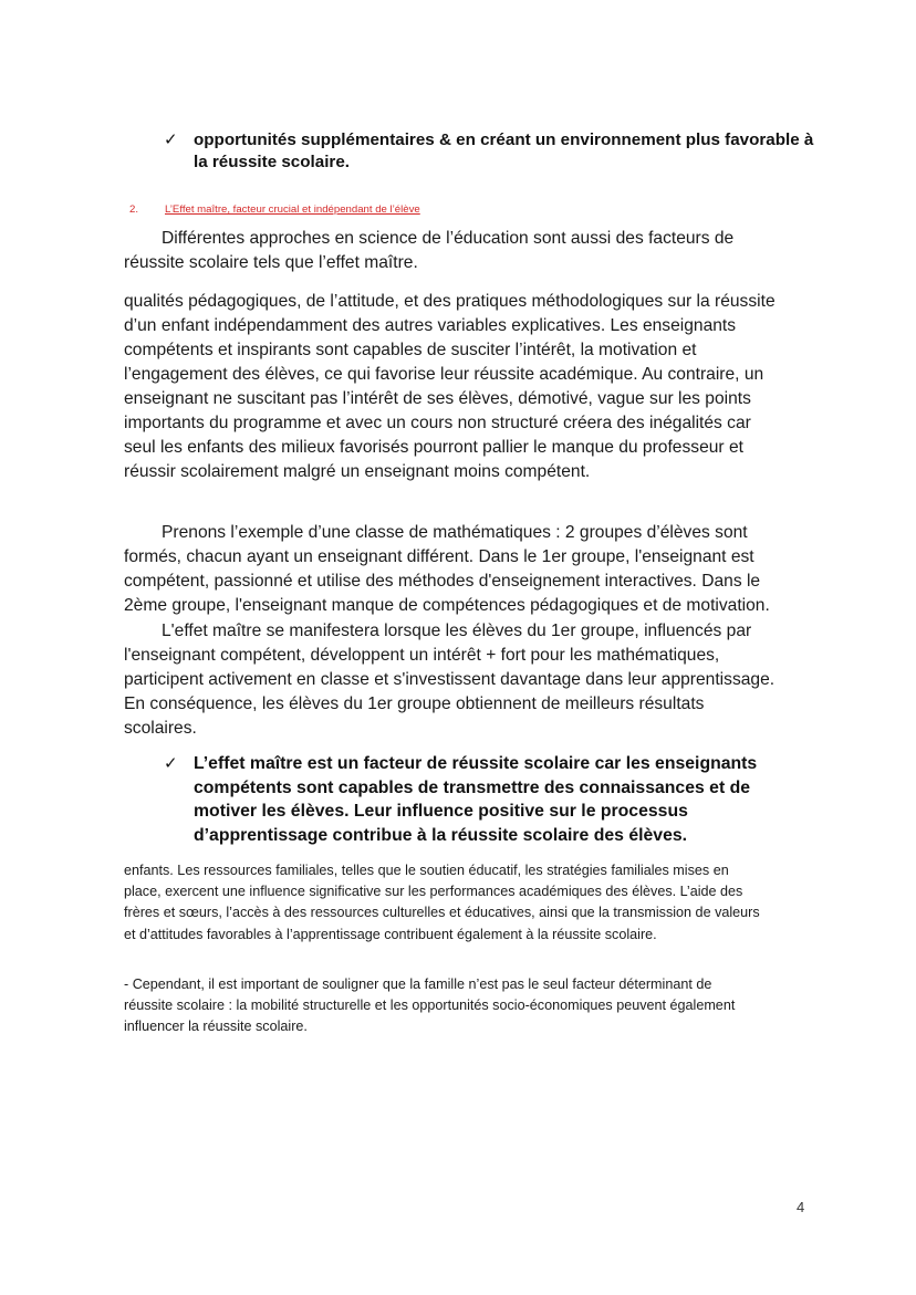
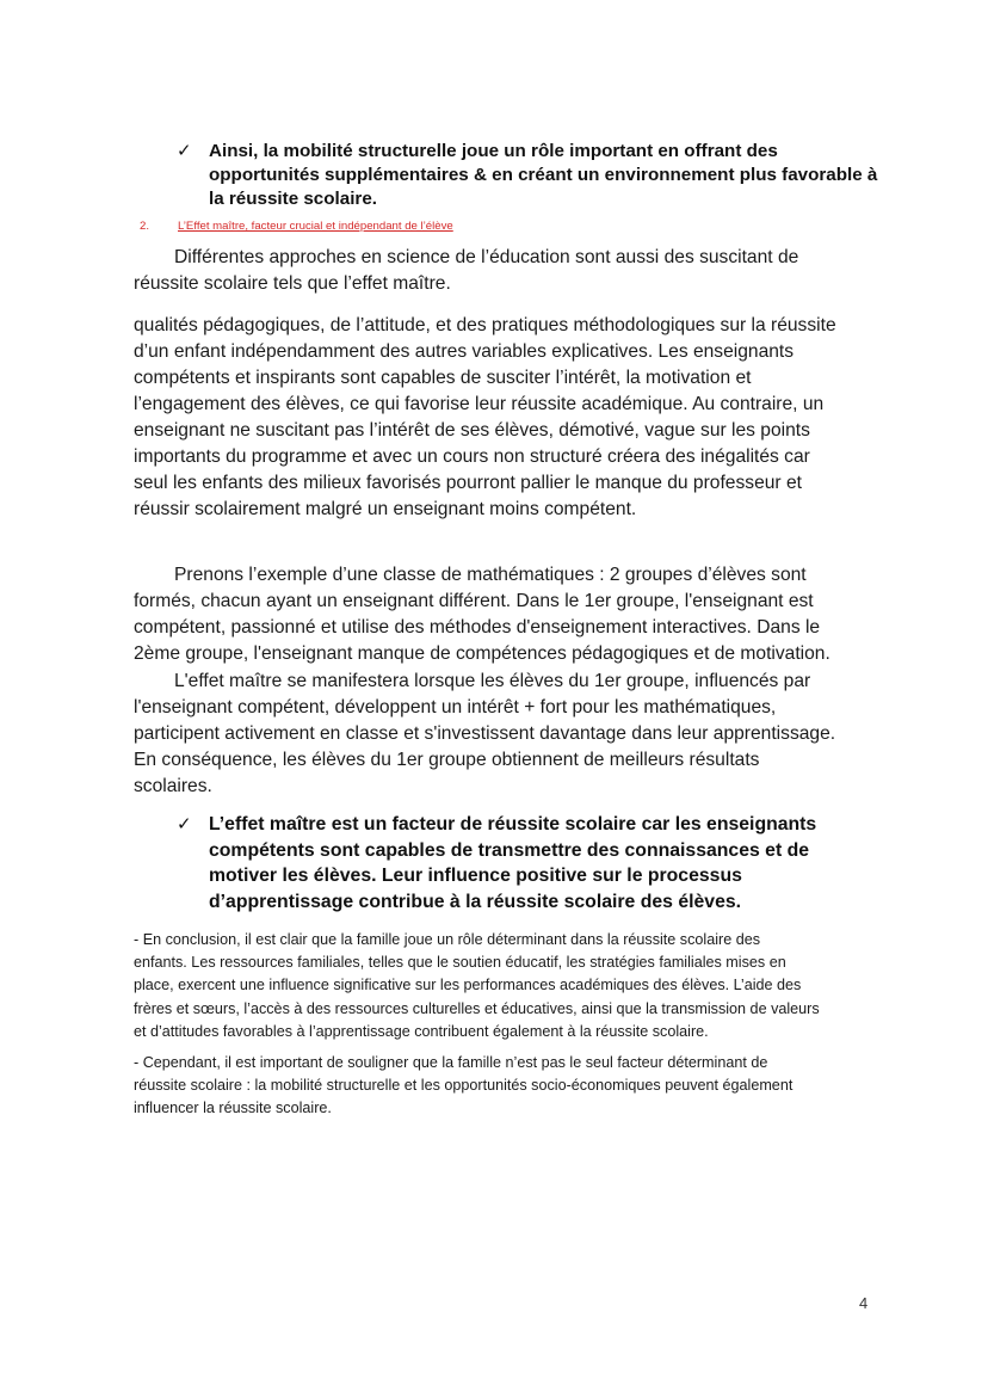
  ✓
+ Ainsi, la mobilité structurelle joue un rôle important en offrant des
  opportunités supplémentaires & en créant un environnement plus favorable à
  la réussite scolaire.
  2. L’Effet maître, facteur crucial et indépendant de l’élève
- Différentes approches en science de l’éducation sont aussi des facteurs de
+ Différentes approches en science de l’éducation sont aussi des suscitant de
  réussite scolaire tels que l’effet maître.
  qualités pédagogiques, de l’attitude, et des pratiques méthodologiques sur la réussite
  d’un enfant indépendamment des autres variables explicatives. Les enseignants
  compétents et inspirants sont capables de susciter l’intérêt, la motivation et
  l’engagement des élèves, ce qui favorise leur réussite académique. Au contraire, un
  enseignant ne suscitant pas l’intérêt de ses élèves, démotivé, vague sur les points
  importants du programme et avec un cours non structuré créera des inégalités car
  seul les enfants des milieux favorisés pourront pallier le manque du professeur et
  réussir scolairement malgré un enseignant moins compétent.
  Prenons l’exemple d’une classe de mathématiques : 2 groupes d’élèves sont
  formés, chacun ayant un enseignant différent. Dans le 1er groupe, l'enseignant est
  compétent, passionné et utilise des méthodes d'enseignement interactives. Dans le
  2ème groupe, l'enseignant manque de compétences pédagogiques et de motivation.
  L'effet maître se manifestera lorsque les élèves du 1er groupe, influencés par
  l'enseignant compétent, développent un intérêt + fort pour les mathématiques,
  participent activement en classe et s'investissent davantage dans leur apprentissage.
  En conséquence, les élèves du 1er groupe obtiennent de meilleurs résultats
  scolaires.
  ✓
  L’effet maître est un facteur de réussite scolaire car les enseignants
  compétents sont capables de transmettre des connaissances et de
  motiver les élèves. Leur influence positive sur le processus
  d’apprentissage contribue à la réussite scolaire des élèves.
+ - En conclusion, il est clair que la famille joue un rôle déterminant dans la réussite scolaire des
  enfants. Les ressources familiales, telles que le soutien éducatif, les stratégies familiales mises en
  place, exercent une influence significative sur les performances académiques des élèves. L’aide des
  frères et sœurs, l’accès à des ressources culturelles et éducatives, ainsi que la transmission de valeurs
  et d’attitudes favorables à l’apprentissage contribuent également à la réussite scolaire.
  - Cependant, il est important de souligner que la famille n’est pas le seul facteur déterminant de
  réussite scolaire : la mobilité structurelle et les opportunités socio-économiques peuvent également
  influencer la réussite scolaire.
  4
